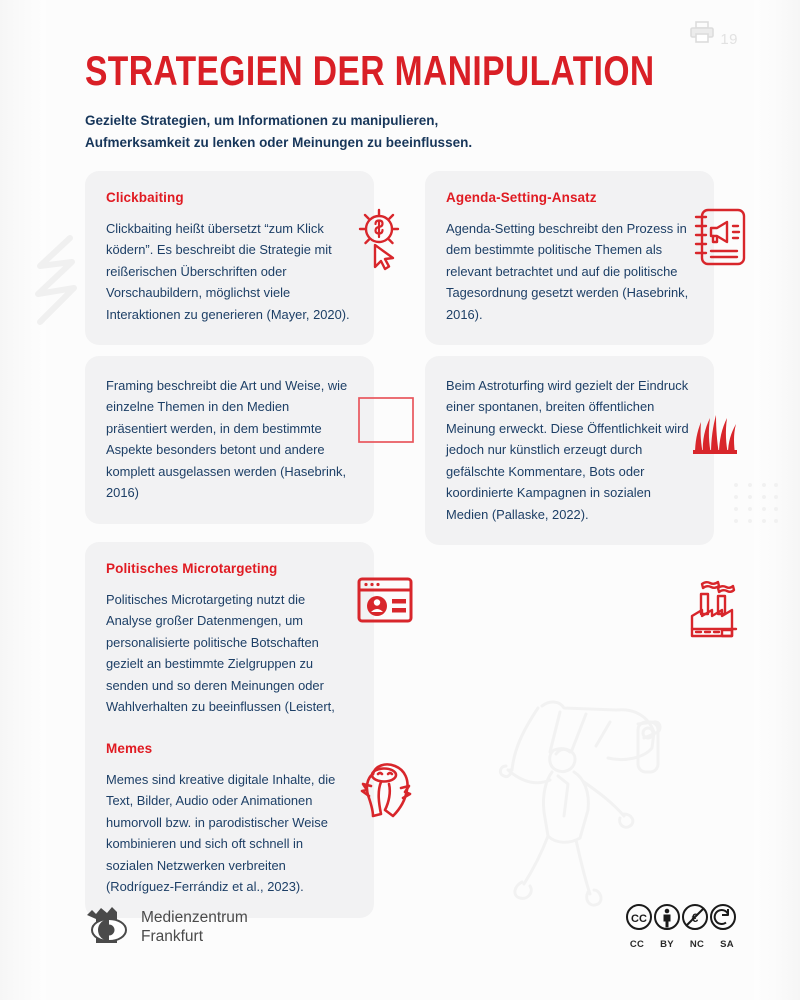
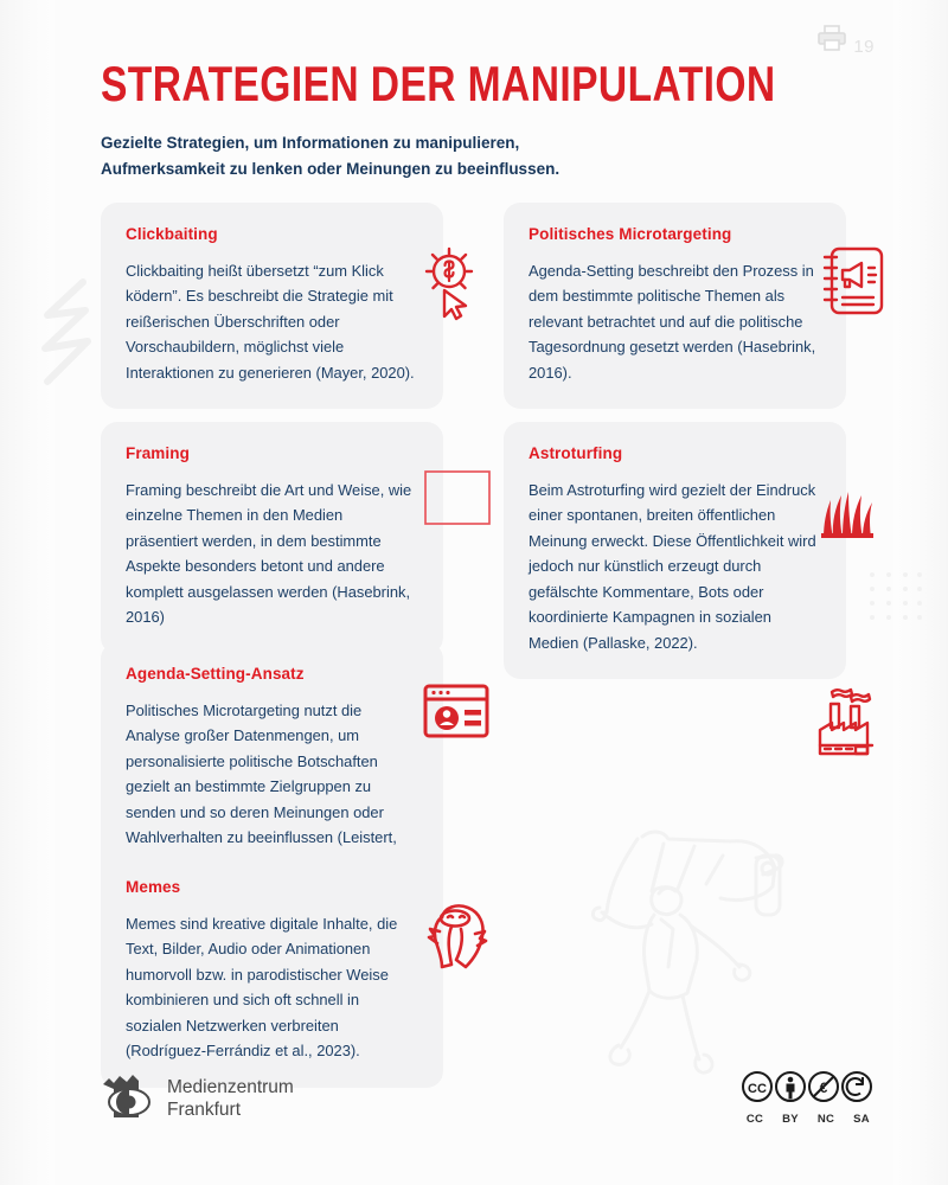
  19
  STRATEGIEN DER MANIPULATION
  Gezielte Strategien, um Informationen zu manipulieren, Aufmerksamkeit zu lenken oder Meinungen zu beeinflussen.
  Clickbaiting
  Clickbaiting heißt übersetzt “zum Klick ködern”. Es beschreibt die Strategie mit reißerischen Überschriften oder Vorschaubildern, möglichst viele Interaktionen zu generieren (Mayer, 2020).
- Agenda-Setting-Ansatz
+ Politisches Microtargeting
  Agenda-Setting beschreibt den Prozess in dem bestimmte politische Themen als relevant betrachtet und auf die politische Tagesordnung gesetzt werden (Hasebrink, 2016).
+ Framing
  Framing beschreibt die Art und Weise, wie einzelne Themen in den Medien präsentiert werden, in dem bestimmte Aspekte besonders betont und andere komplett ausgelassen werden (Hasebrink, 2016)
+ Astroturfing
  Beim Astroturfing wird gezielt der Eindruck einer spontanen, breiten öffentlichen Meinung erweckt. Diese Öffentlichkeit wird jedoch nur künstlich erzeugt durch gefälschte Kommentare, Bots oder koordinierte Kampagnen in sozialen Medien (Pallaske, 2022).
- Politisches Microtargeting
+ Agenda-Setting-Ansatz
  Politisches Microtargeting nutzt die Analyse großer Datenmengen, um personalisierte politische Botschaften gezielt an bestimmte Zielgruppen zu senden und so deren Meinungen oder Wahlverhalten zu beeinflussen (Leistert,
  Memes
  Memes sind kreative digitale Inhalte, die Text, Bilder, Audio oder Animationen humorvoll bzw. in parodistischer Weise kombinieren und sich oft schnell in sozialen Netzwerken verbreiten (Rodríguez-Ferrándiz et al., 2023).
  Medienzentrum
  Frankfurt
  CC
  CC
  BY
  NC
  SA
